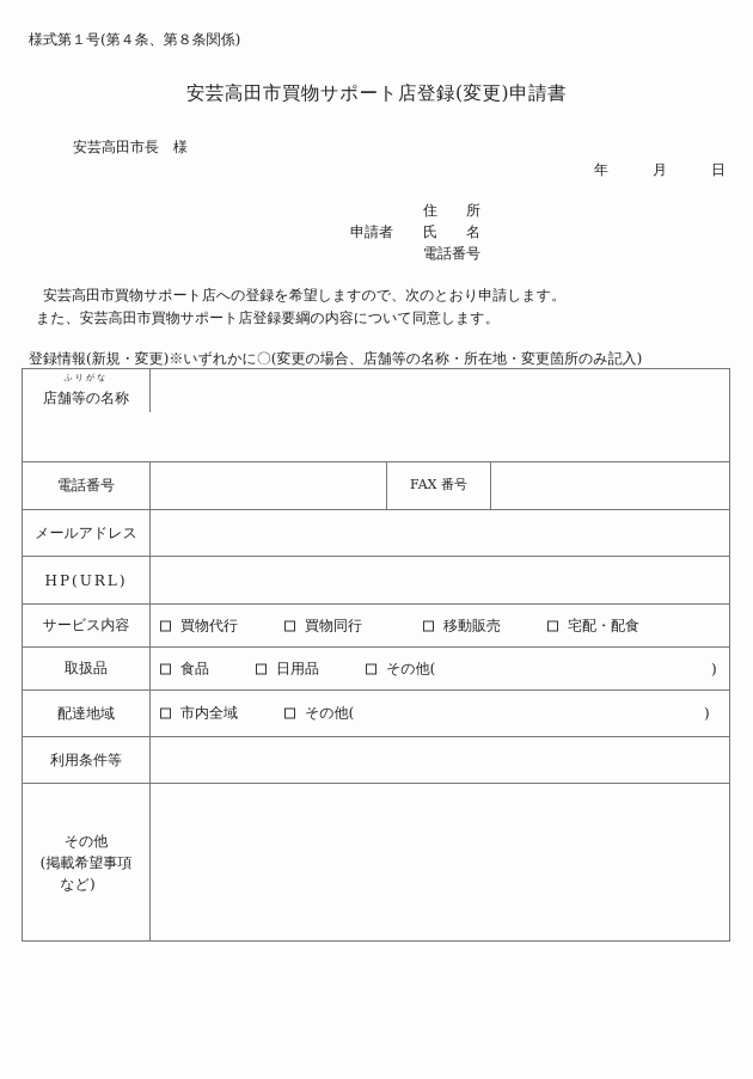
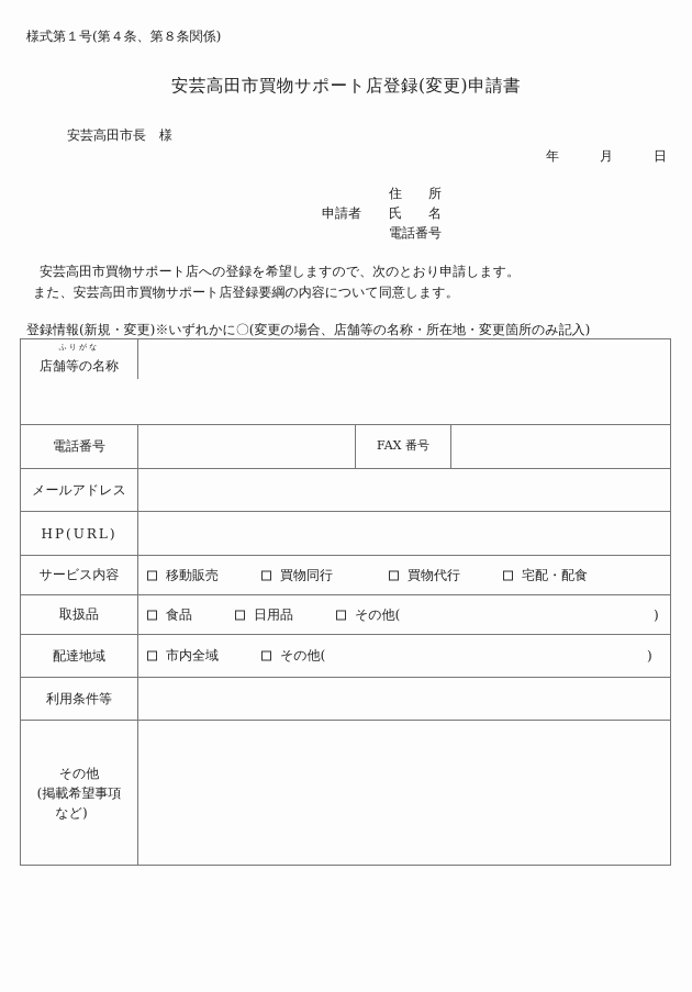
  様式第１号(第４条、第８条関係)
  安芸高田市買物サポート店登録(変更)申請書
  安芸高田市長 様
  年
  月
  日
  申請者
  住 所
  氏 名
  電話番号
  安芸高田市買物サポート店への登録を希望しますので、次のとおり申請します。
  また、安芸高田市買物サポート店登録要綱の内容について同意します。
  登録情報(新規・変更)※いずれかに〇(変更の場合、店舗等の名称・所在地・変更箇所のみ記入)
  ふりがな
  店舗等の名称
  電話番号
  FAX 番号
  メールアドレス
  HP(URL)
  サービス内容
- 買物代行
+ 移動販売
  買物同行
- 移動販売
+ 買物代行
  宅配・配食
  取扱品
  食品
  日用品
  その他(
  )
  配達地域
  市内全域
  その他(
  )
  利用条件等
  その他
  (掲載希望事項
  など)
